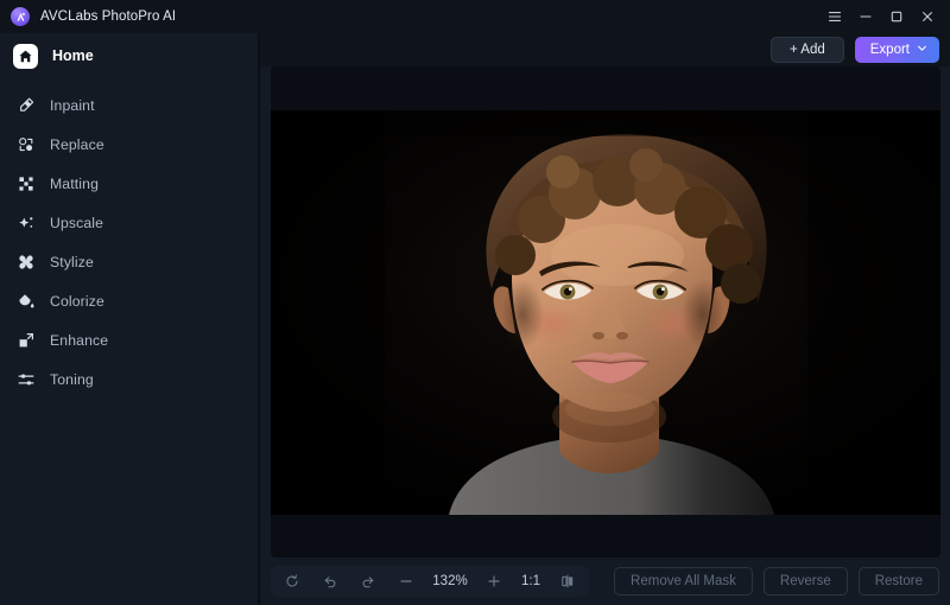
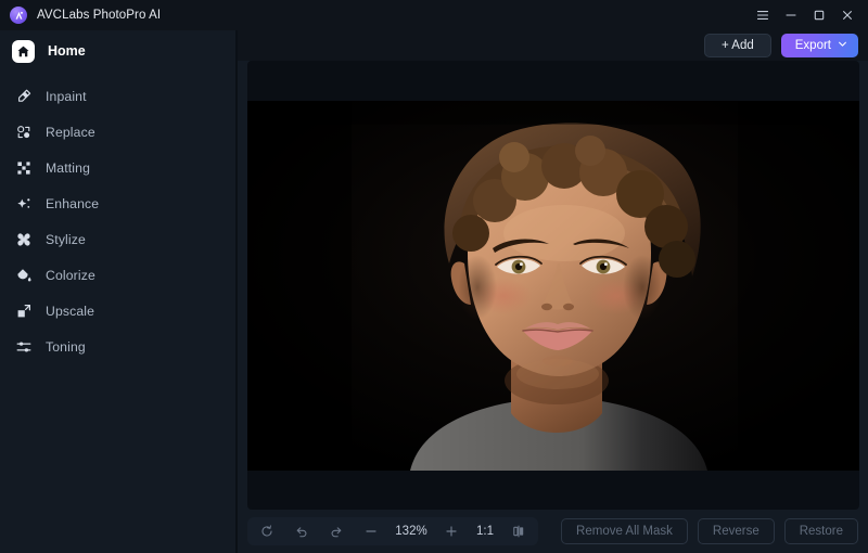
  AVCLabs PhotoPro AI
  Home
  Inpaint
  Replace
  Matting
- Upscale
+ Enhance
  Stylize
  Colorize
- Enhance
+ Upscale
  Toning
  + Add
  Export
  132%
  1:1
  Remove All Mask
  Reverse
  Restore
